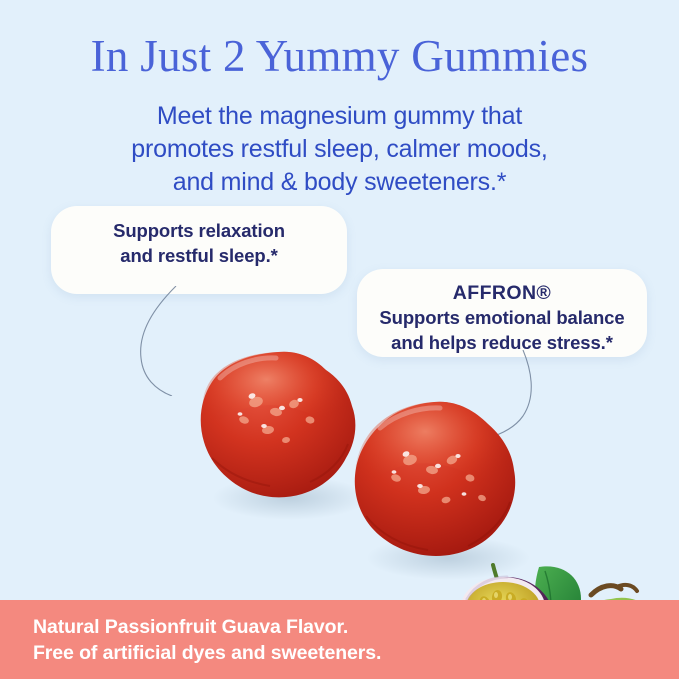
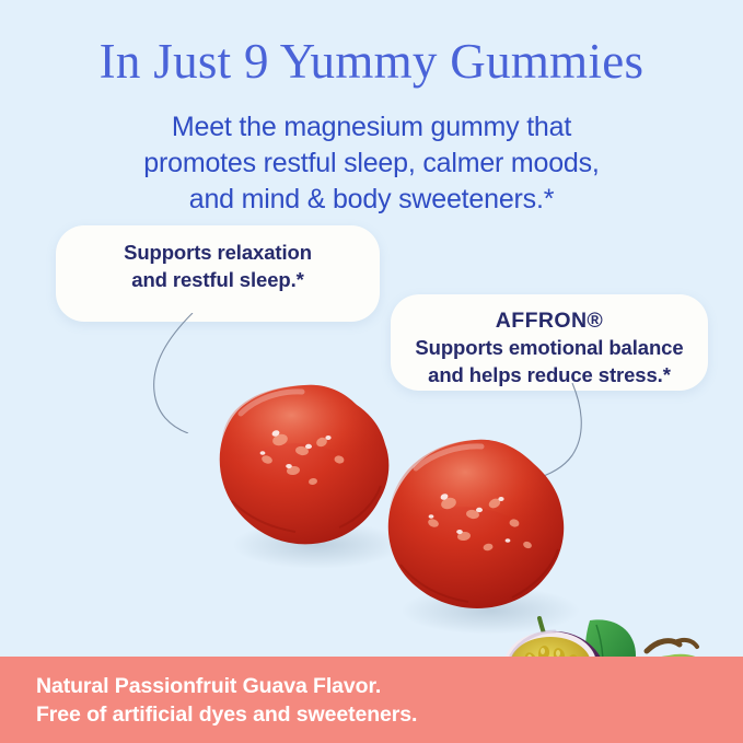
- In Just 2 Yummy Gummies
+ In Just 9 Yummy Gummies
  Meet the magnesium gummy that
  promotes restful sleep, calmer moods,
  and mind & body sweeteners.*
  Supports relaxation
  and restful sleep.*
  AFFRON®
  Supports emotional balance
  and helps reduce stress.*
  Natural Passionfruit Guava Flavor.
  Free of artificial dyes and sweeteners.
